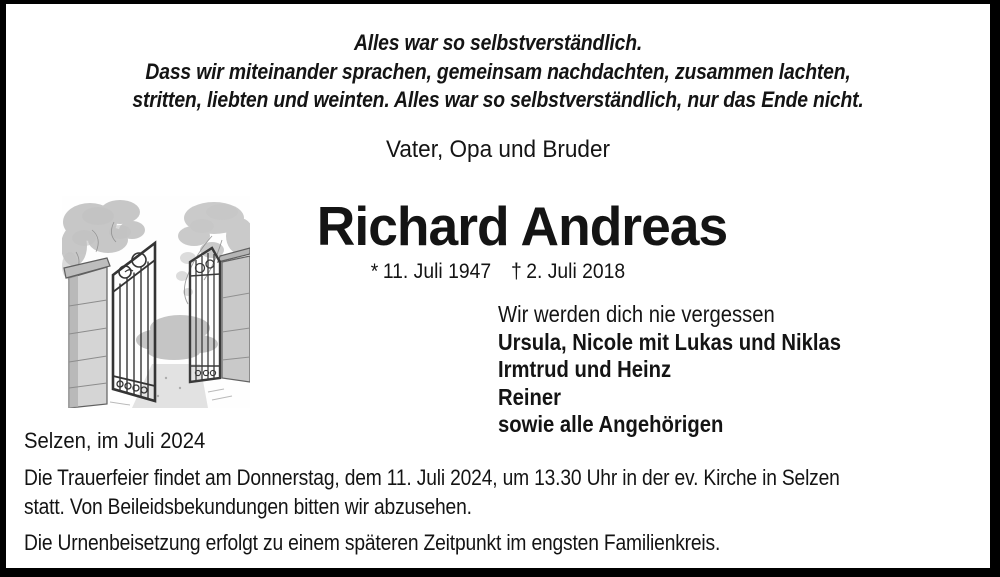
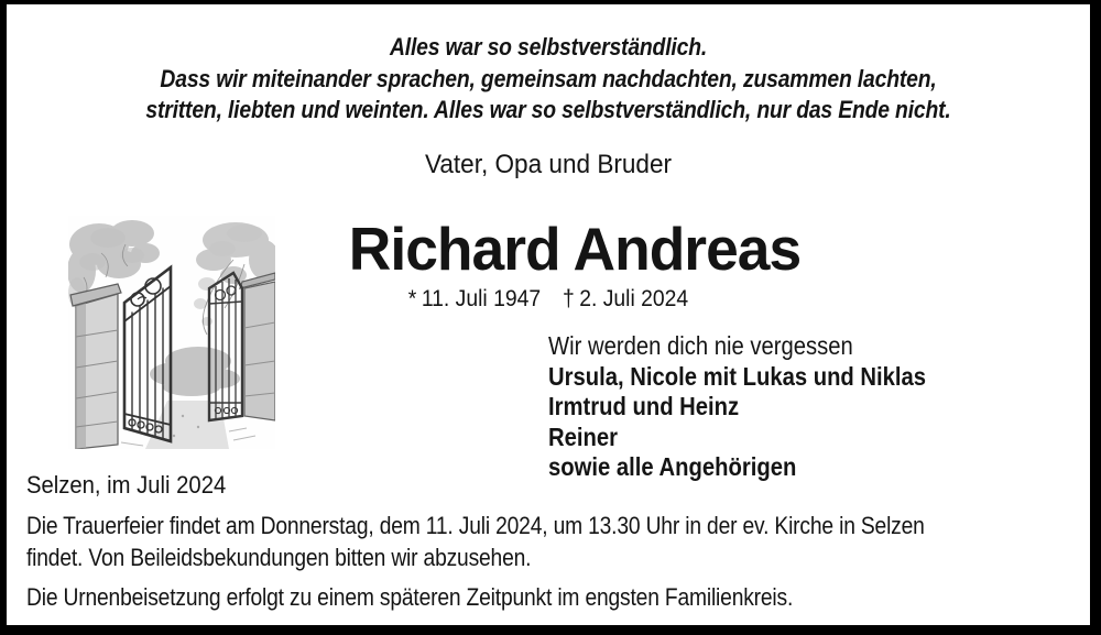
  Alles war so selbstverständlich.
  Dass wir miteinander sprachen, gemeinsam nachdachten, zusammen lachten,
  stritten, liebten und weinten. Alles war so selbstverständlich, nur das Ende nicht.
  Vater, Opa und Bruder
  Richard Andreas
- * 11. Juli 1947 † 2. Juli 2018
+ * 11. Juli 1947 † 2. Juli 2024
  Wir werden dich nie vergessen
  Ursula, Nicole mit Lukas und Niklas
  Irmtrud und Heinz
  Reiner
  sowie alle Angehörigen
  Selzen, im Juli 2024
  Die Trauerfeier findet am Donnerstag, dem 11. Juli 2024, um 13.30 Uhr in der ev. Kirche in Selzen
- statt. Von Beileidsbekundungen bitten wir abzusehen.
+ findet. Von Beileidsbekundungen bitten wir abzusehen.
  Die Urnenbeisetzung erfolgt zu einem späteren Zeitpunkt im engsten Familienkreis.
